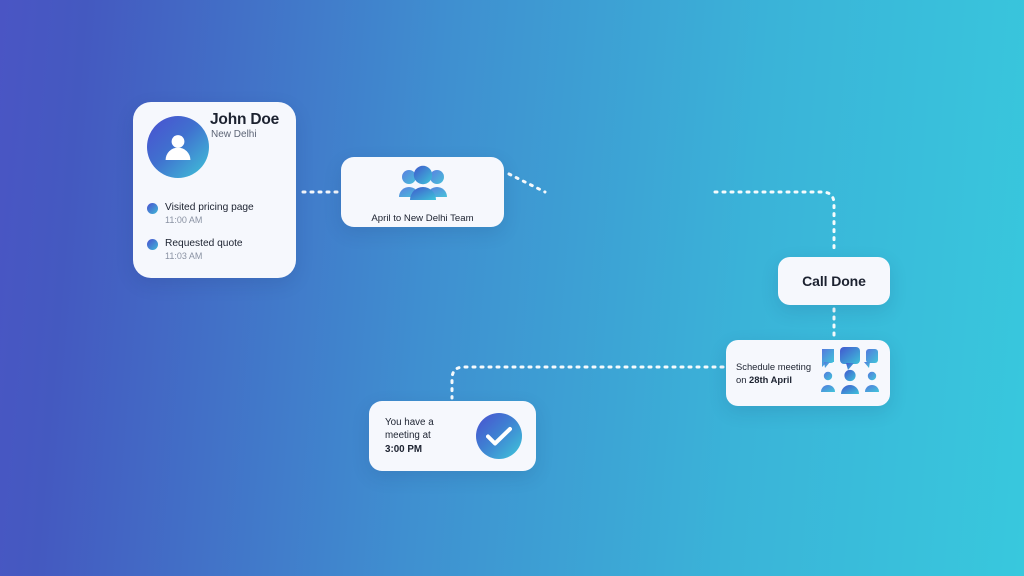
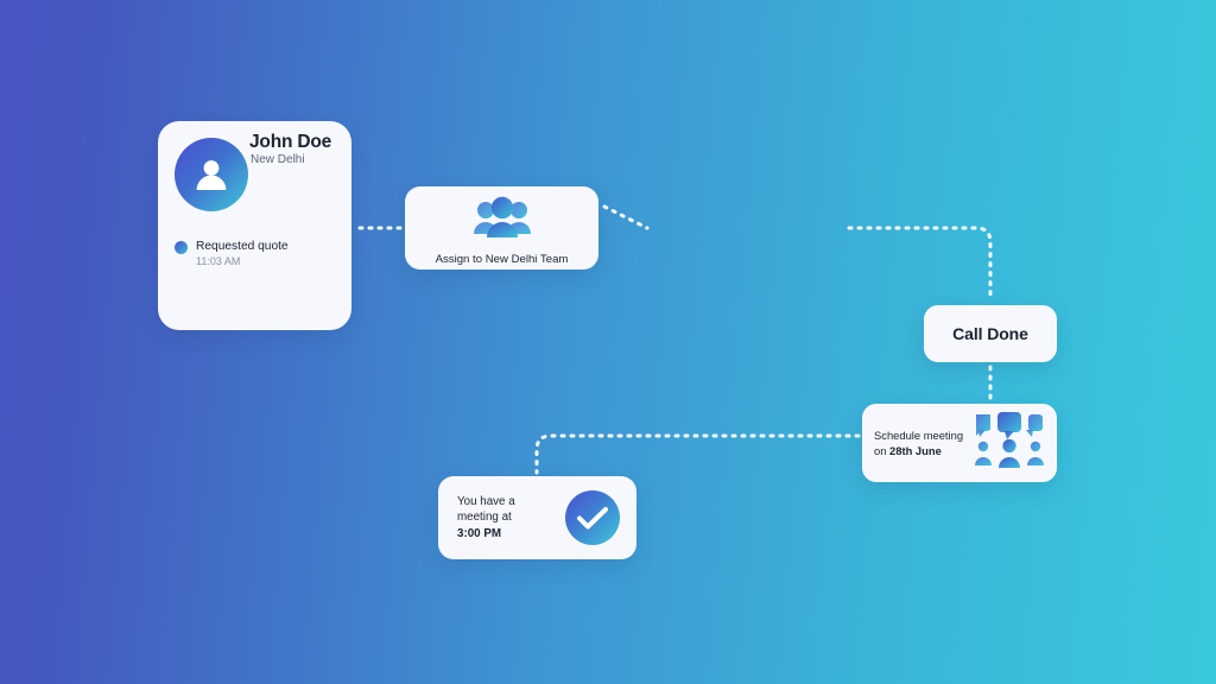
  John Doe
  New Delhi
- Visited pricing page
- 11:00 AM
  Requested quote
  11:03 AM
- April to New Delhi Team
+ Assign to New Delhi Team
  Call Done
  Schedule meeting
- on 28th April
+ on 28th June
  You have a
  meeting at
  3:00 PM
